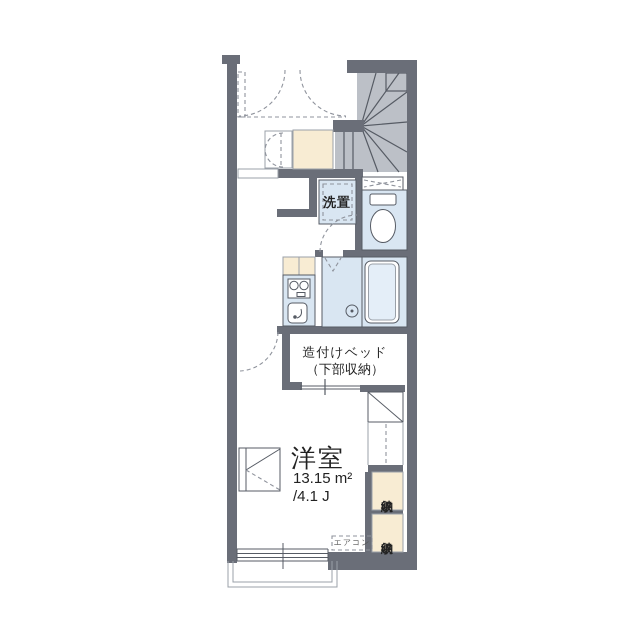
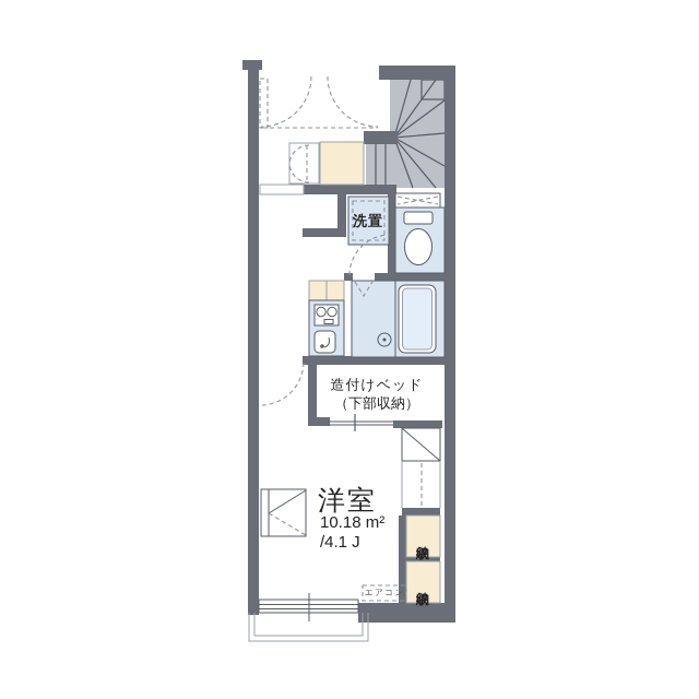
  洗置
  造付けベッド
  （下部収納）
  洋室
- 13.15 m²
+ 10.18 m²
  /4.1 J
  エアコン
